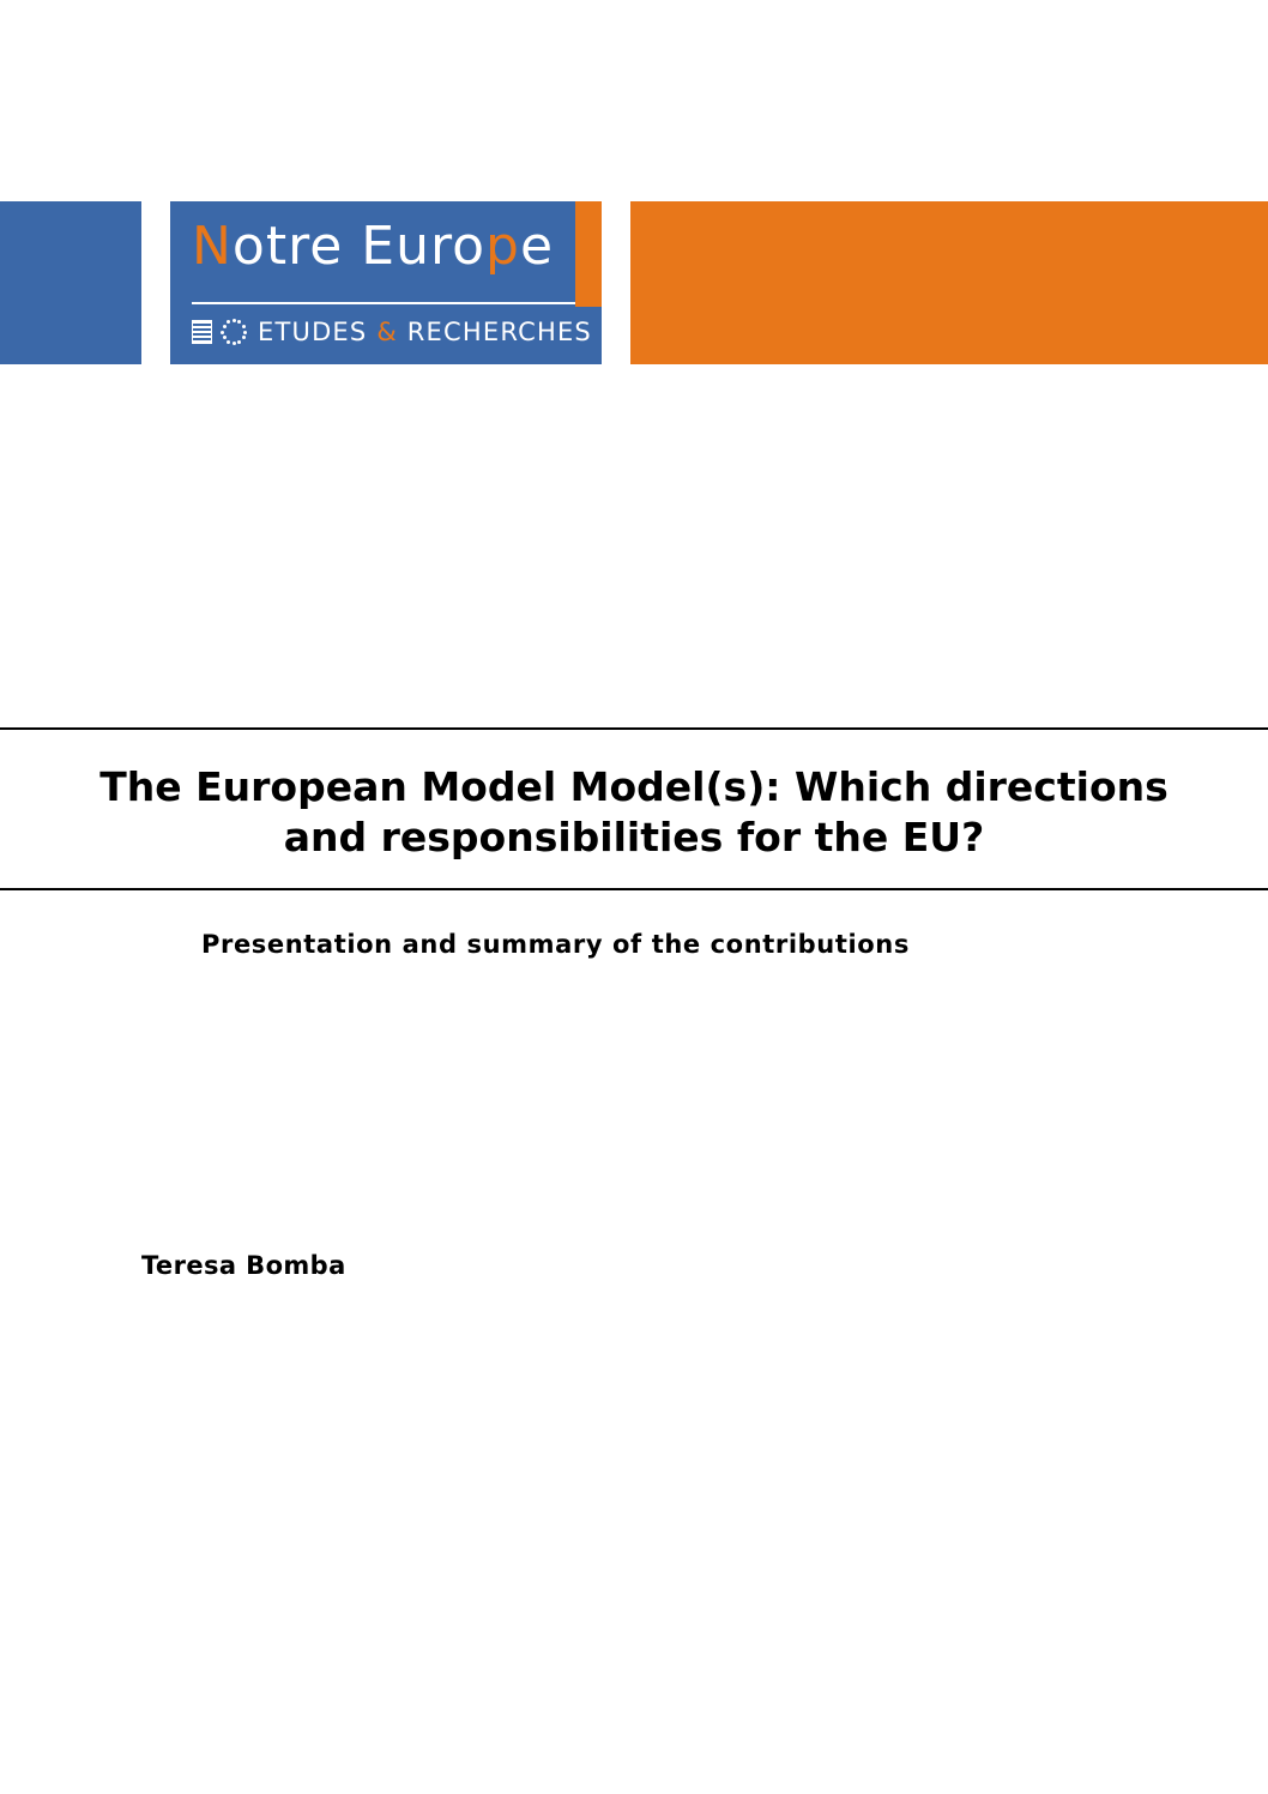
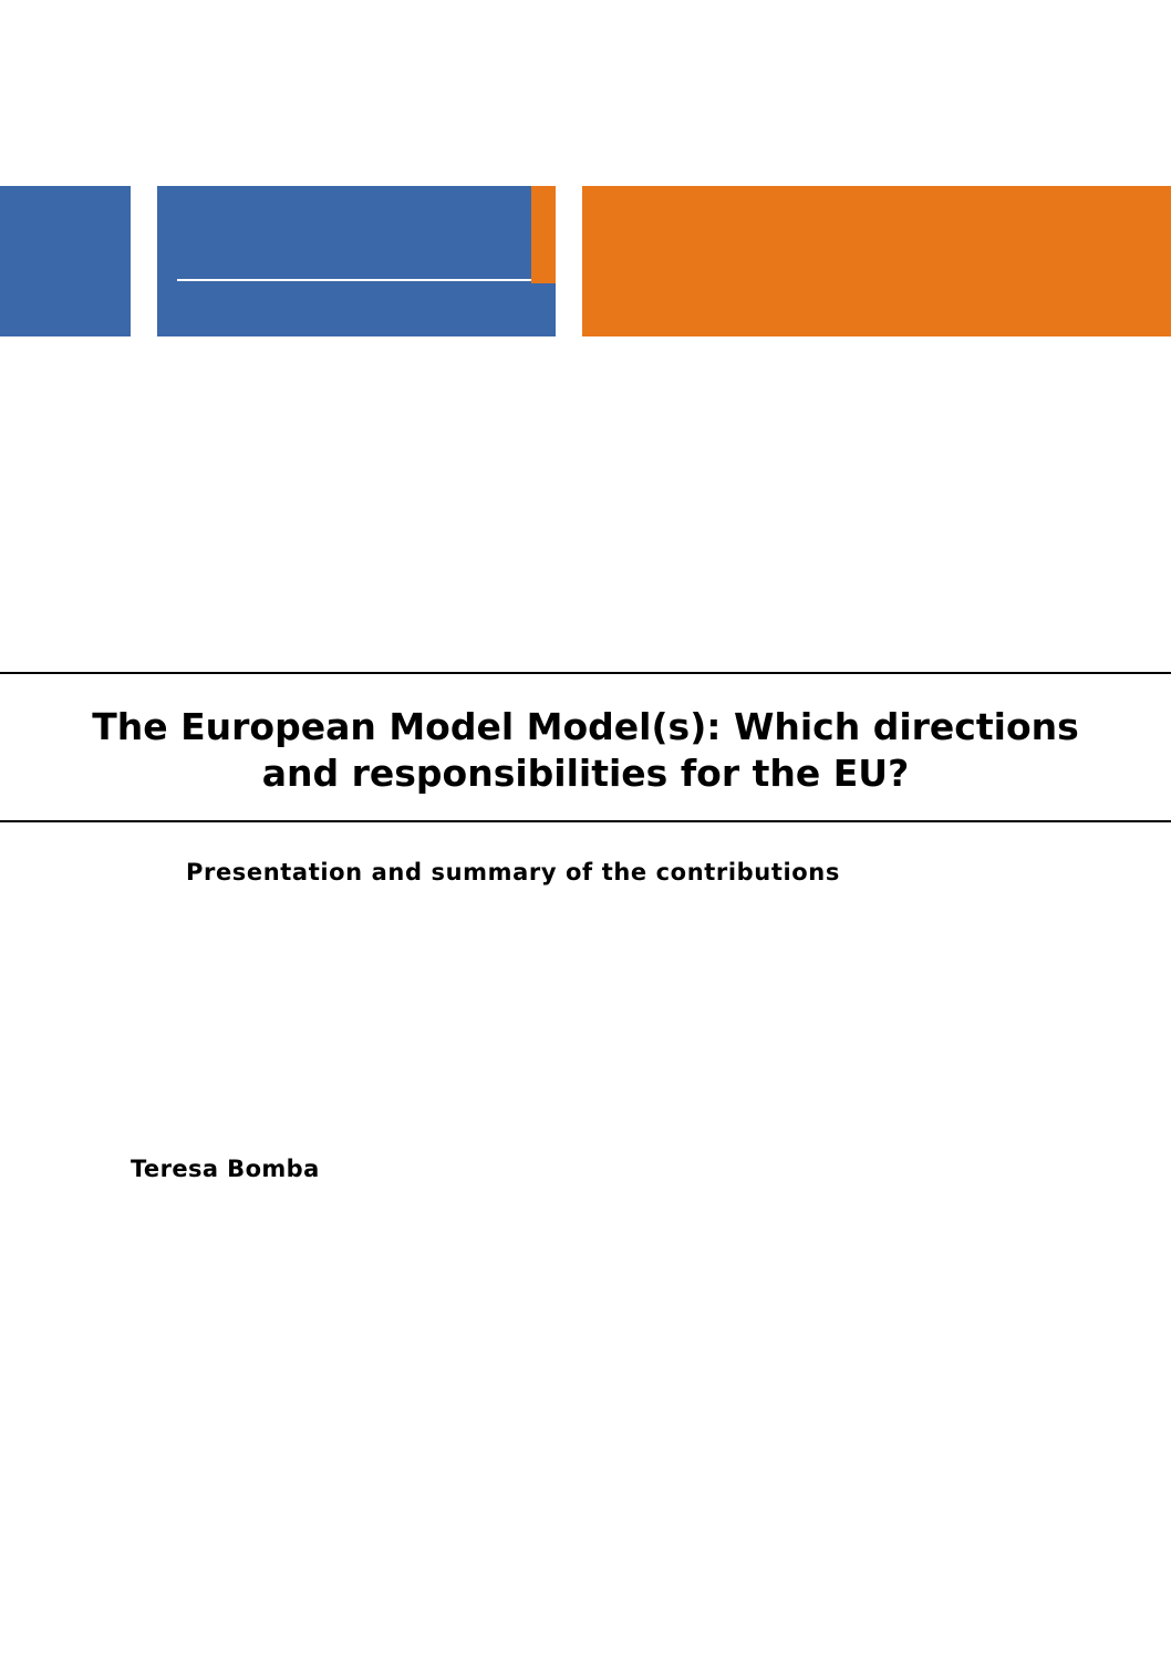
- Notre Europe
- ETUDES & RECHERCHES
  The European Model Model(s): Which directions and responsibilities for the EU?
  Presentation and summary of the contributions
  Teresa Bomba
